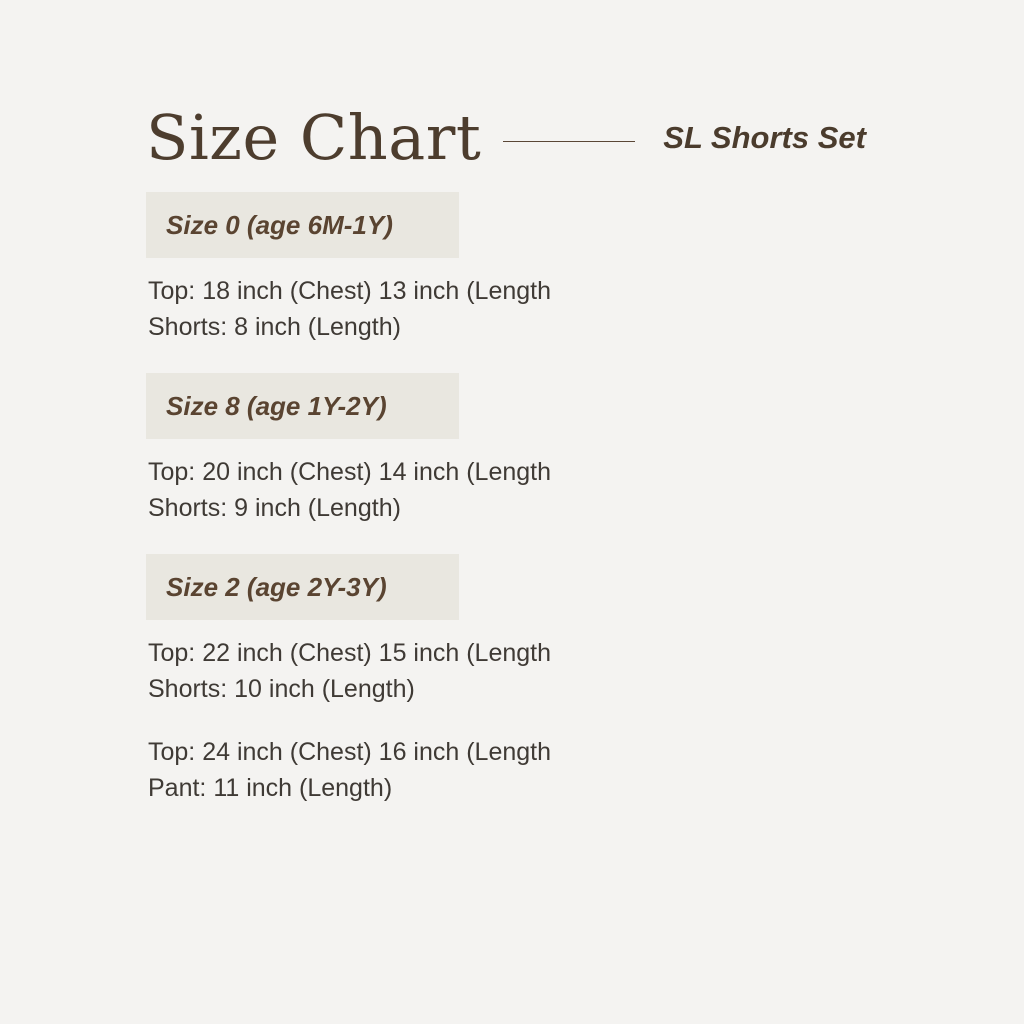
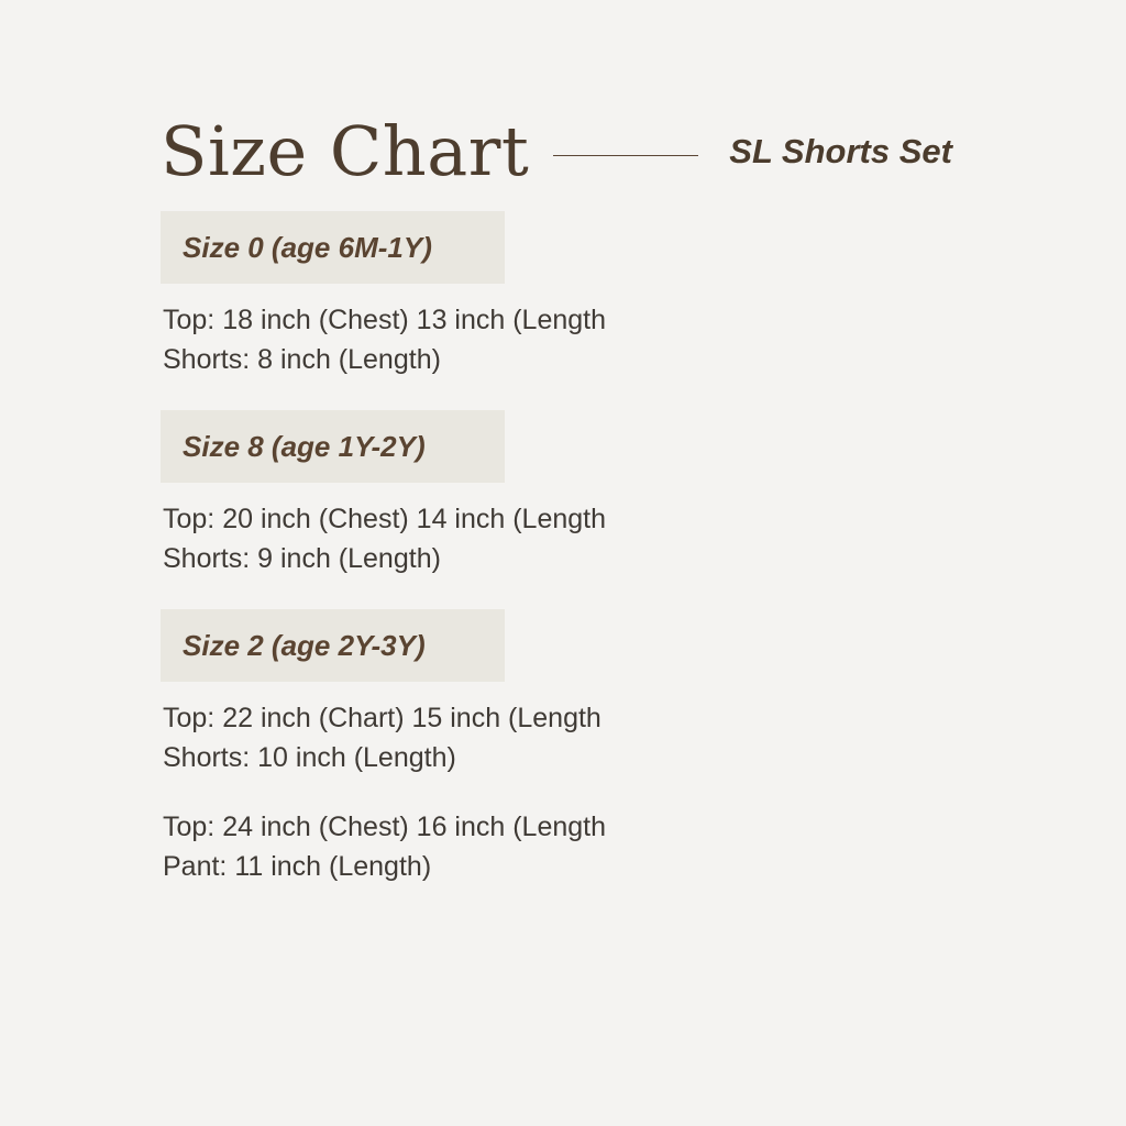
  Size Chart
  SL Shorts Set
  Size 0 (age 6M-1Y)
  Top: 18 inch (Chest) 13 inch (Length
  Shorts: 8 inch (Length)
  Size 8 (age 1Y-2Y)
  Top: 20 inch (Chest) 14 inch (Length
  Shorts: 9 inch (Length)
  Size 2 (age 2Y-3Y)
- Top: 22 inch (Chest) 15 inch (Length
+ Top: 22 inch (Chart) 15 inch (Length
  Shorts: 10 inch (Length)
  Top: 24 inch (Chest) 16 inch (Length
  Pant: 11 inch (Length)
